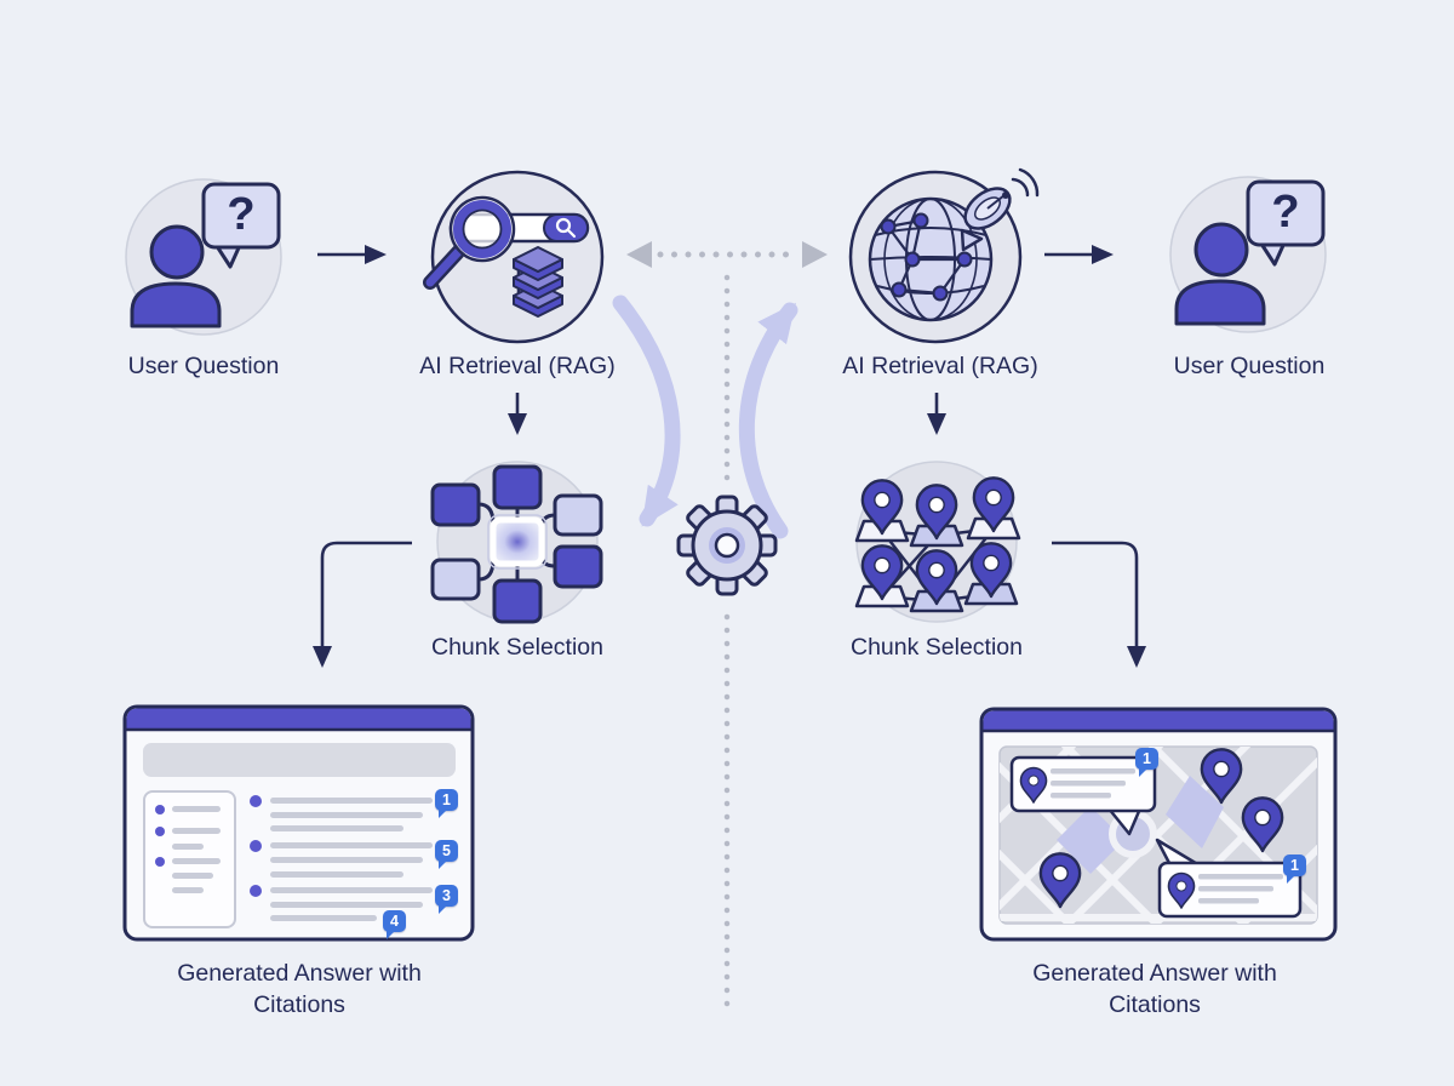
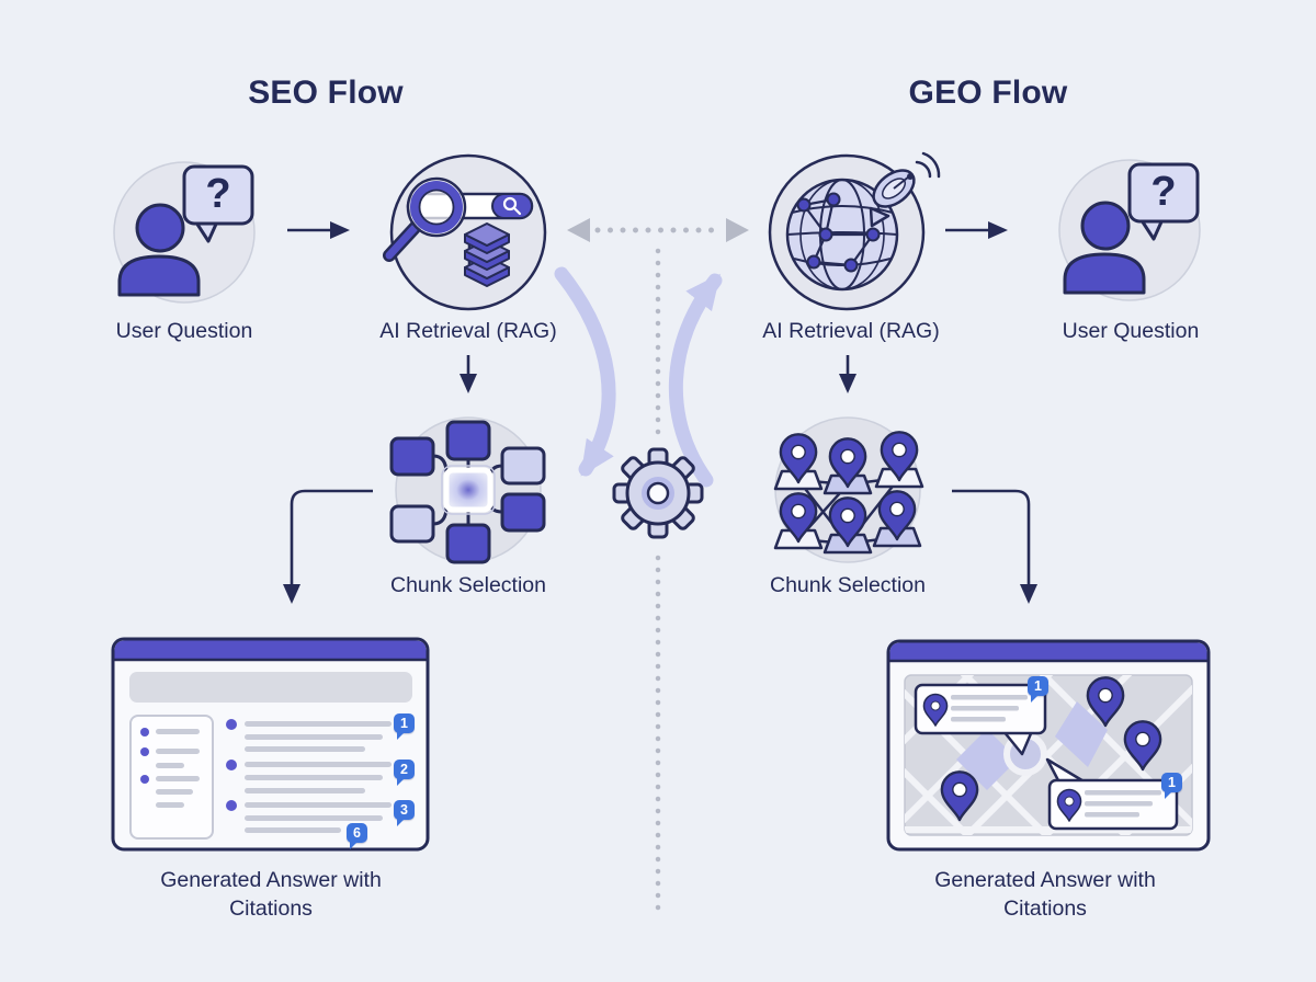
+ SEO Flow
+ GEO Flow
  ?
  ?
  User Question
  AI Retrieval (RAG)
  AI Retrieval (RAG)
  User Question
  Chunk Selection
  Chunk Selection
  Generated Answer with Citations
  Generated Answer with Citations
  1
- 5
+ 2
  3
- 4
+ 6
  1
  1
